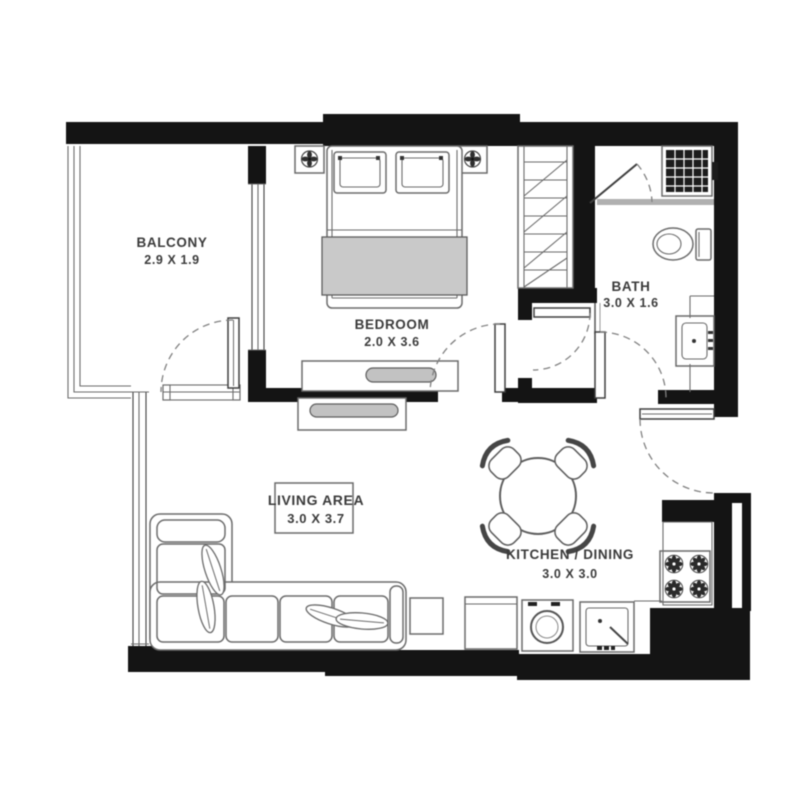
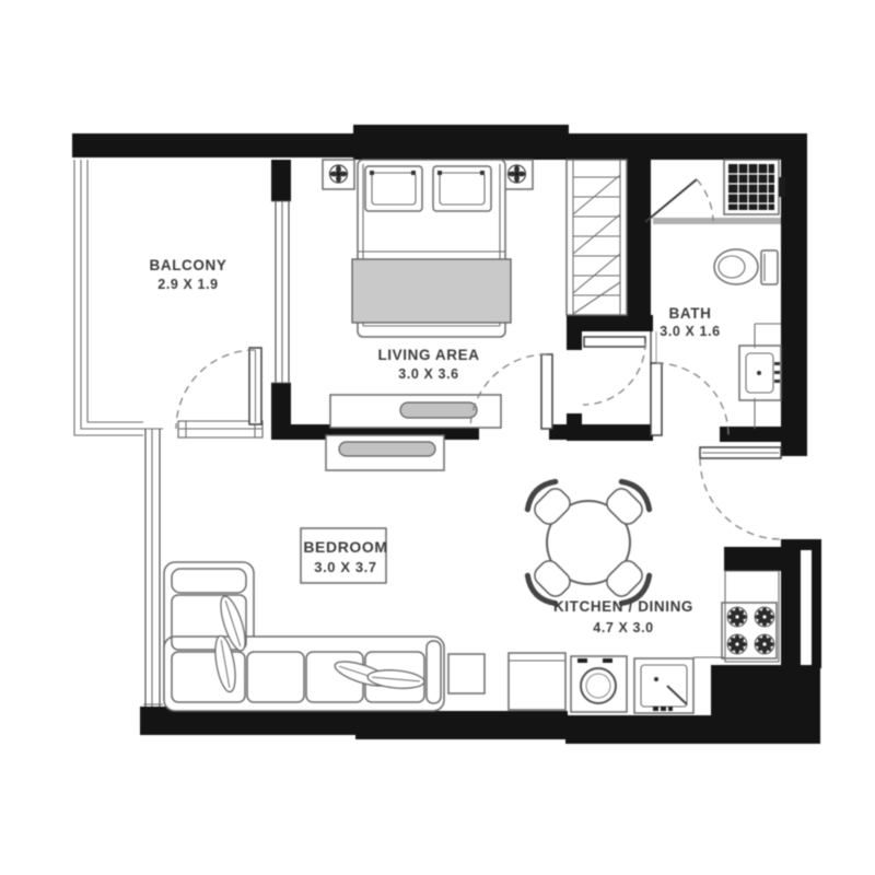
  BALCONY
  2.9 X 1.9
- BEDROOM
+ LIVING AREA
- 2.0 X 3.6
+ 3.0 X 3.6
  BATH
  3.0 X 1.6
- LIVING AREA
+ BEDROOM
  3.0 X 3.7
  KITCHEN / DINING
- 3.0 X 3.0
+ 4.7 X 3.0
